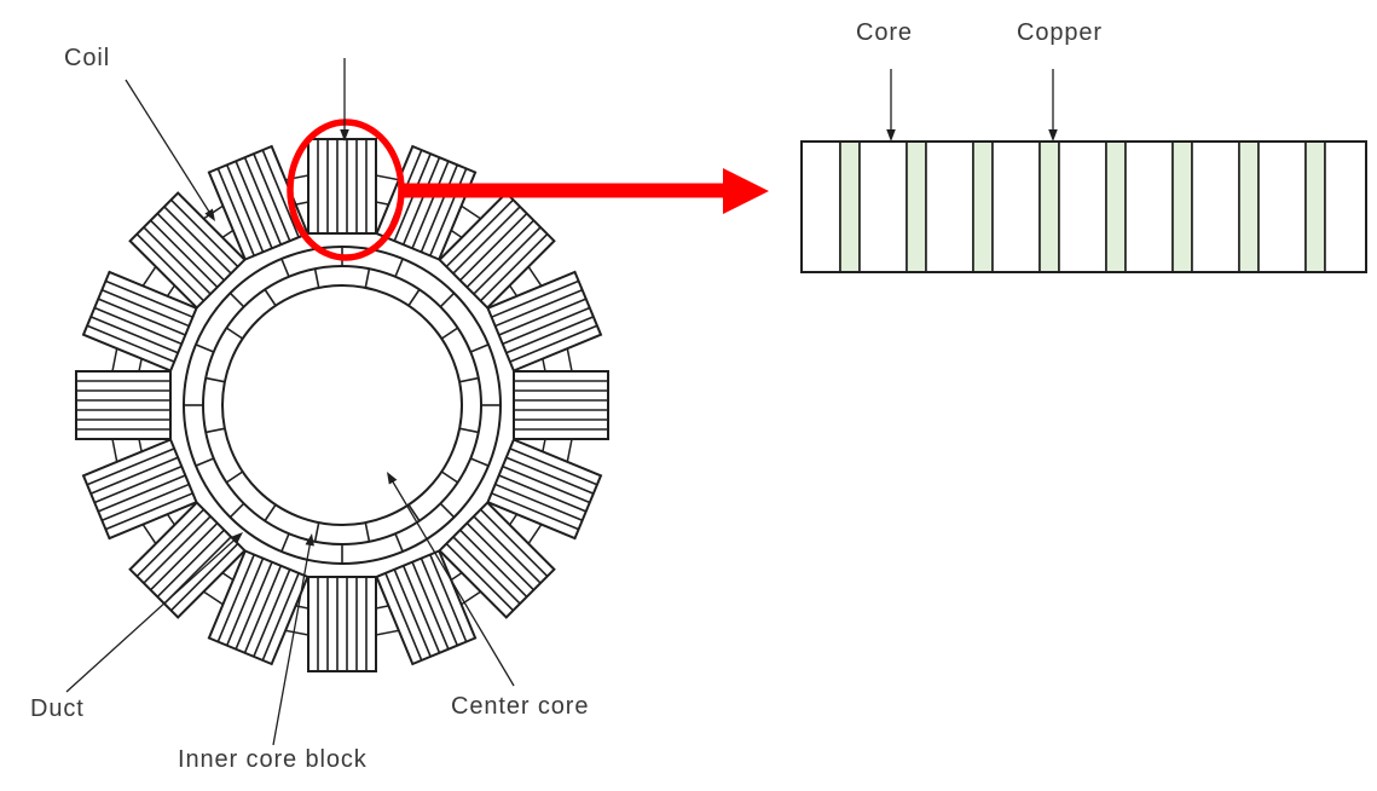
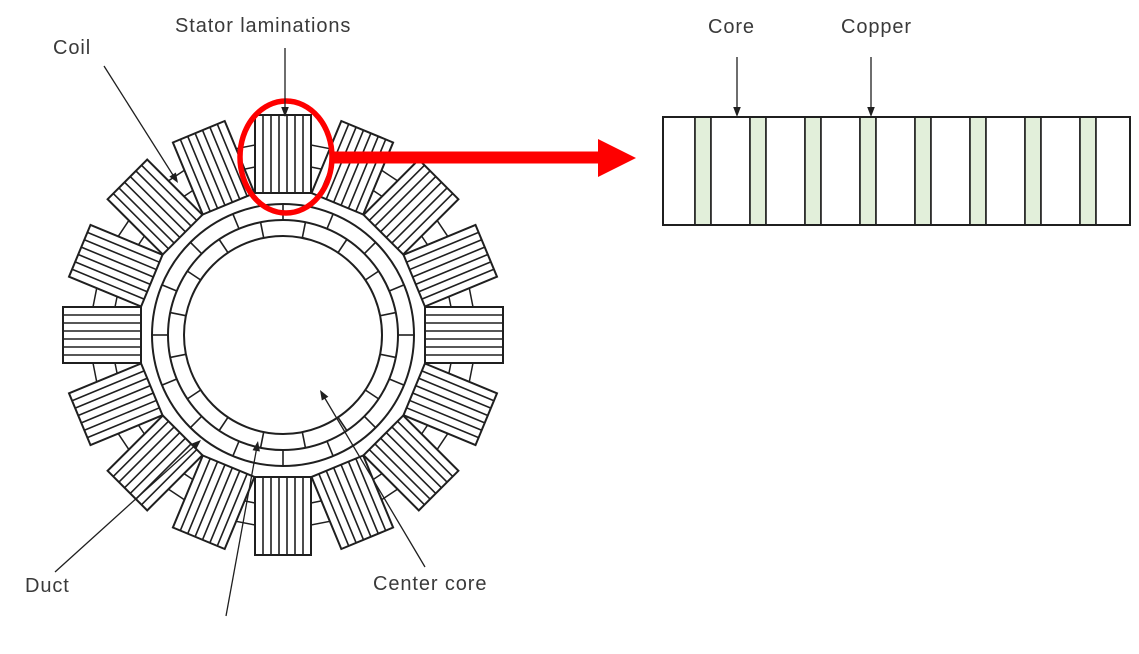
  Coil
+ Stator laminations
  Duct
- Inner core block
  Center core
  Core
  Copper
